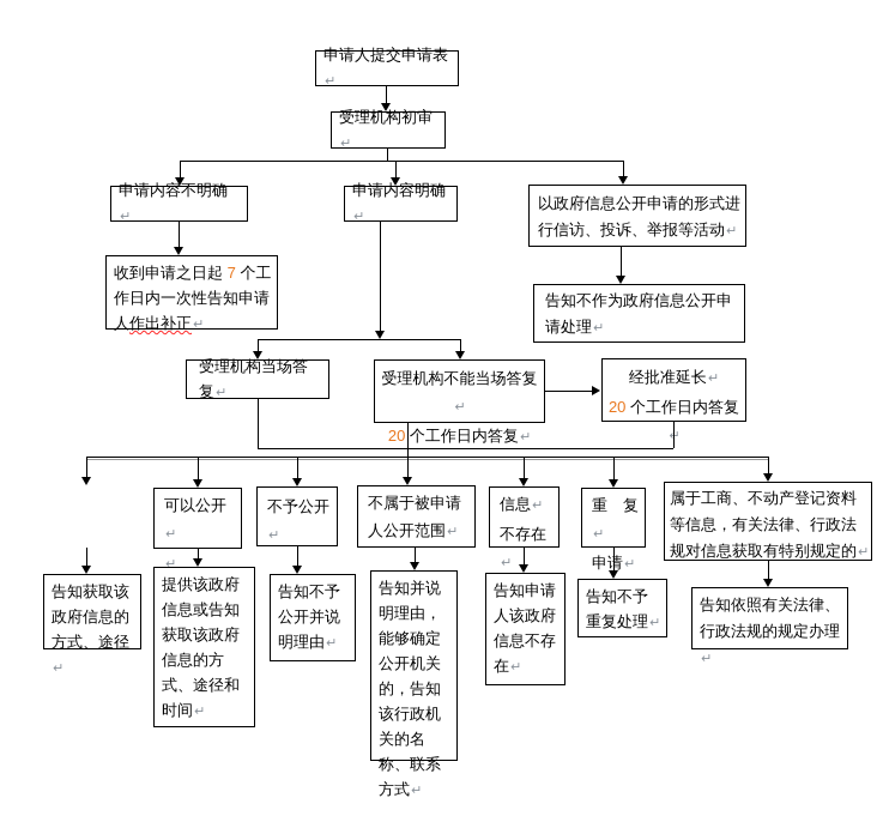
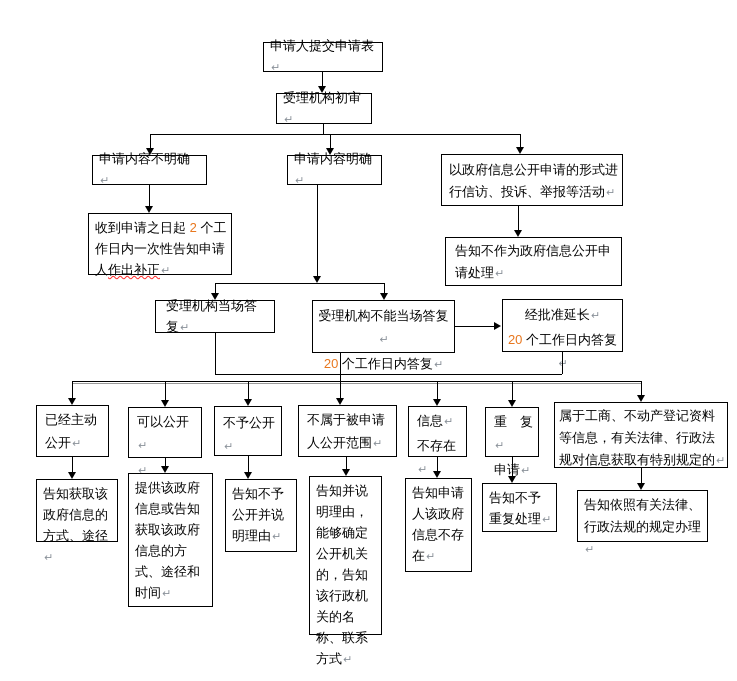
  申请人提交申请表↵
  受理机构初审↵
  申请内容不明确↵
  申请内容明确↵
  以政府信息公开申请的形式进行信访、投诉、举报等活动↵
- 收到申请之日起 7 个工作日内一次性告知申请人作出补正↵
+ 收到申请之日起 2 个工作日内一次性告知申请人作出补正↵
  告知不作为政府信息公开申请处理↵
  受理机构当场答复↵
  受理机构不能当场答复↵
  20 个工作日内答复↵
  经批准延长↵
  20 个工作日内答复↵
+ 已经主动公开↵
  可以公开↵
  ↵
  不予公开↵
  不属于被申请人公开范围↵
  信息↵
  不存在↵
  重 复↵
  申请↵
  属于工商、不动产登记资料等信息，有关法律、行政法规对信息获取有特别规定的↵
  告知获取该政府信息的方式、途径↵
  提供该政府信息或告知获取该政府信息的方式、途径和时间↵
  告知不予公开并说明理由↵
  告知并说明理由，能够确定公开机关的，告知该行政机关的名称、联系方式↵
  告知申请人该政府信息不存在↵
  告知不予重复处理↵
  告知依照有关法律、行政法规的规定办理↵
